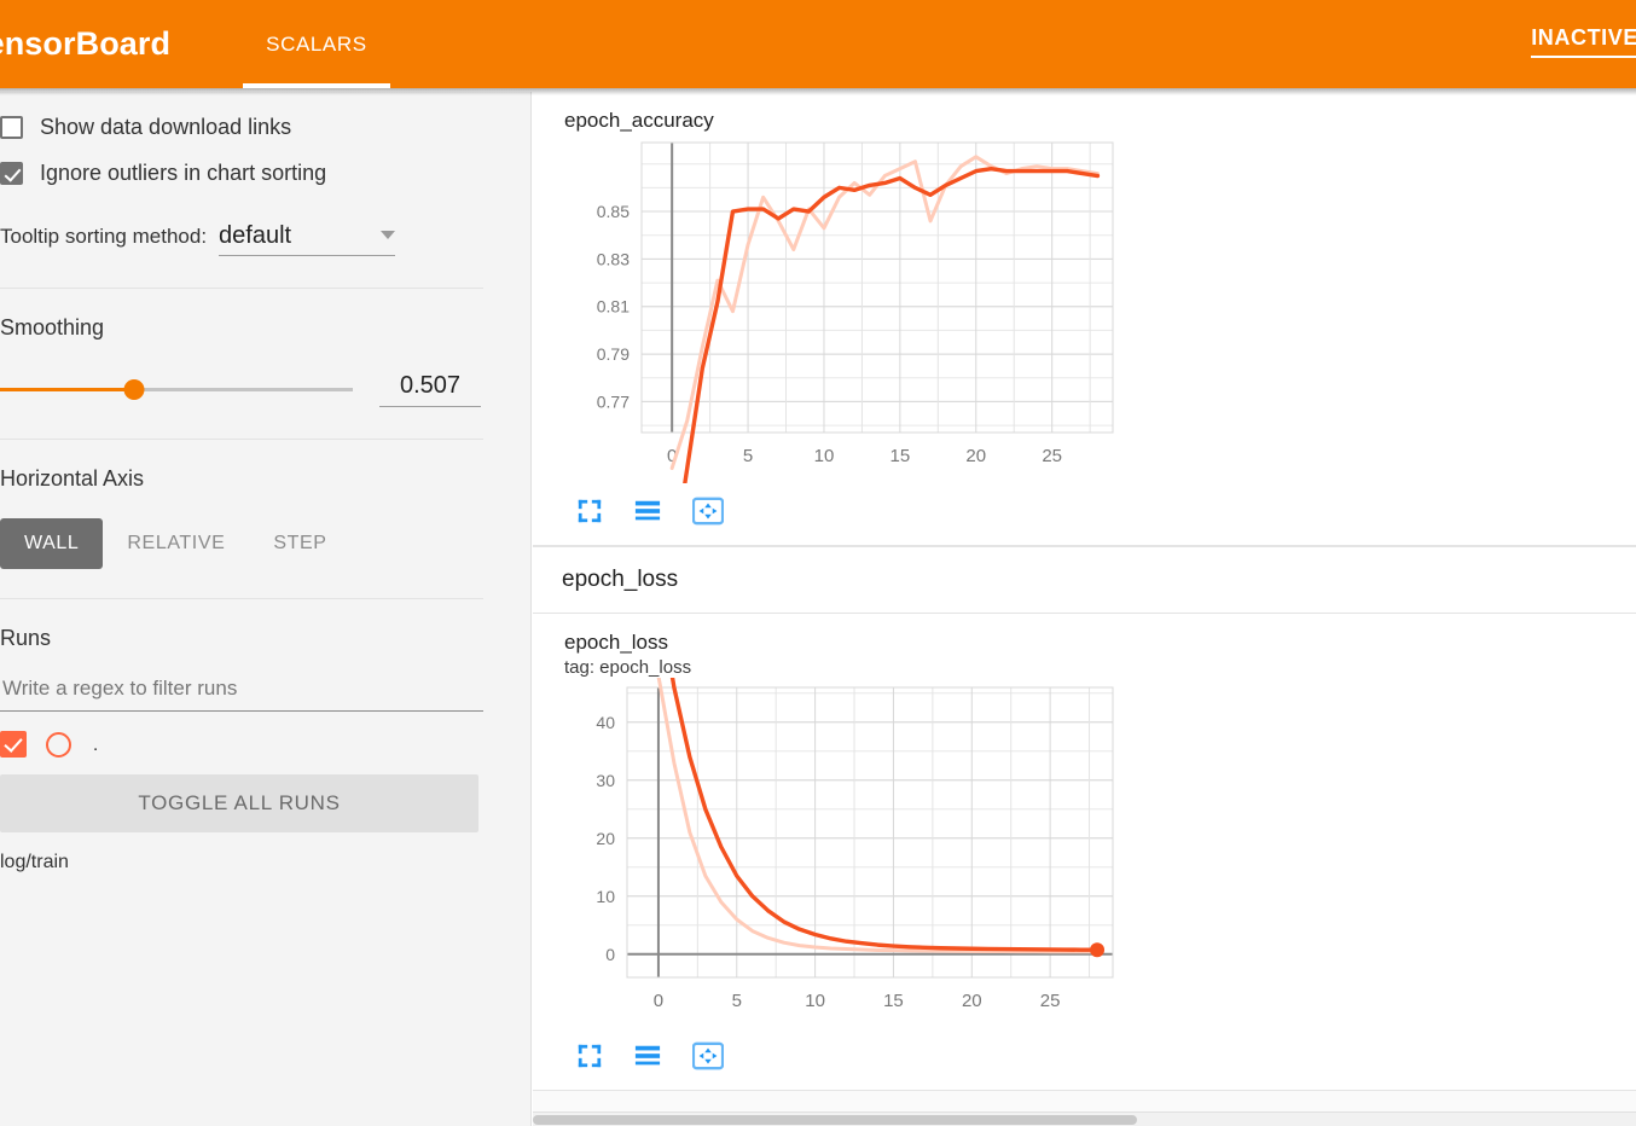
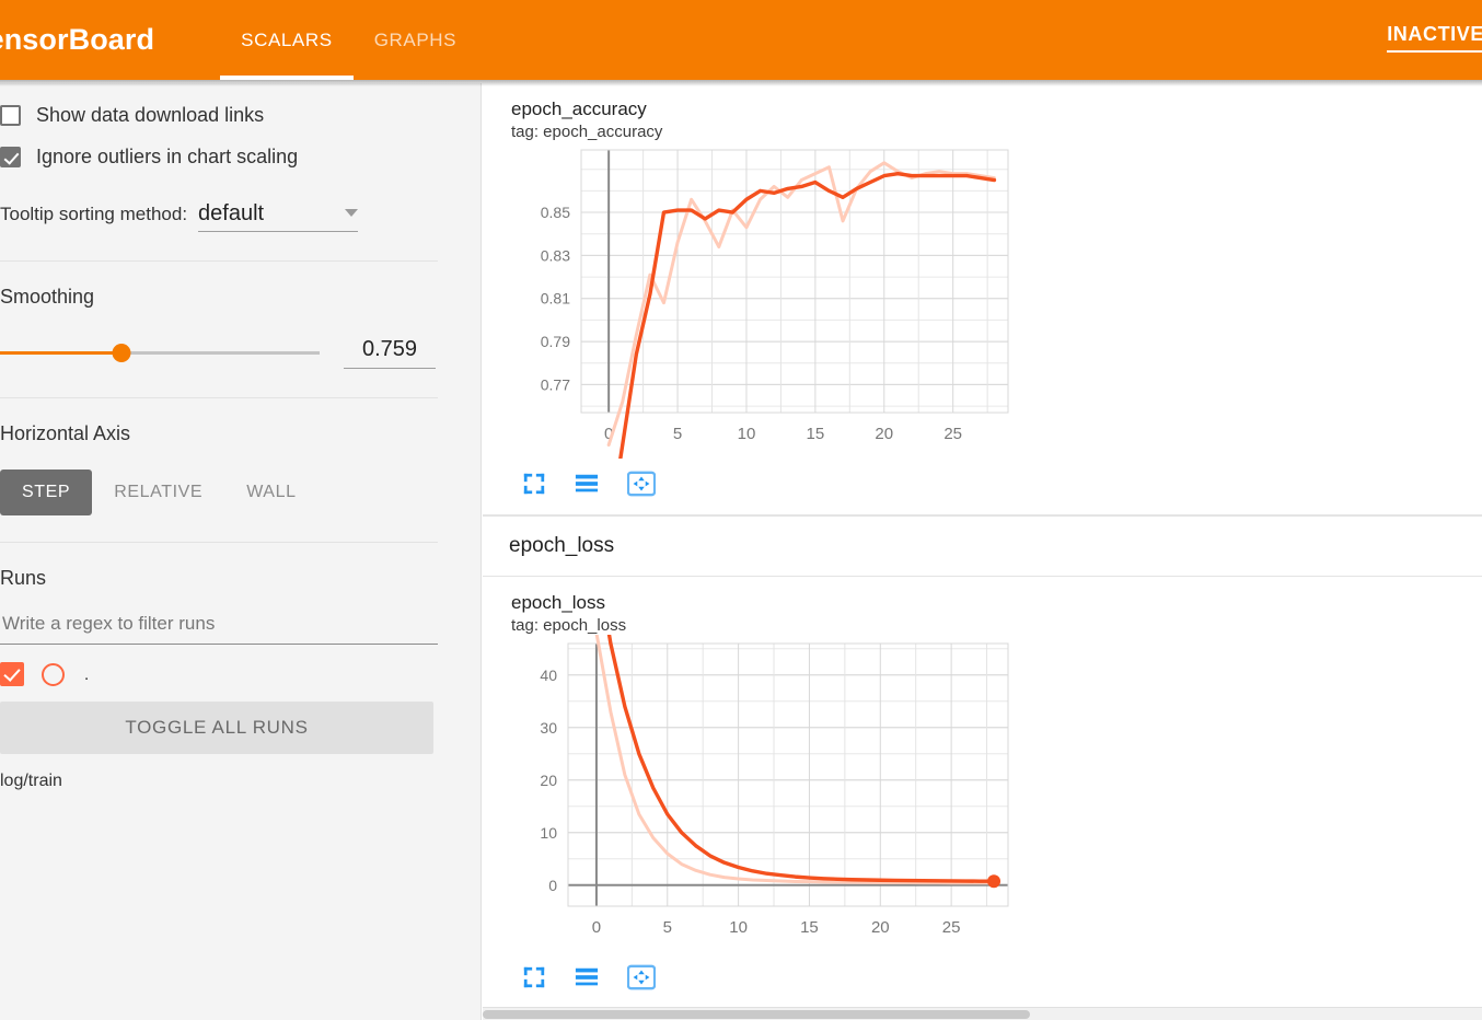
  nsorBoard
  SCALARS
+ GRAPHS
  INACTIVE
  Show data download links
- Ignore outliers in chart sorting
+ Ignore outliers in chart scaling
  Tooltip sorting method:
  default
  Smoothing
- 0.507
+ 0.759
  Horizontal Axis
- WALL
+ STEP
  RELATIVE
- STEP
+ WALL
  Runs
  Write a regex to filter runs
  .
  TOGGLE ALL RUNS
  log/train
  epoch_accuracy
+ tag: epoch_accuracy
  0.77
  0.79
  0.81
  0.83
  0.85
  0
  5
  10
  15
  20
  25
  epoch_loss
  epoch_loss
  tag: epoch_loss
  0
  10
  20
  30
  40
  0
  5
  10
  15
  20
  25
